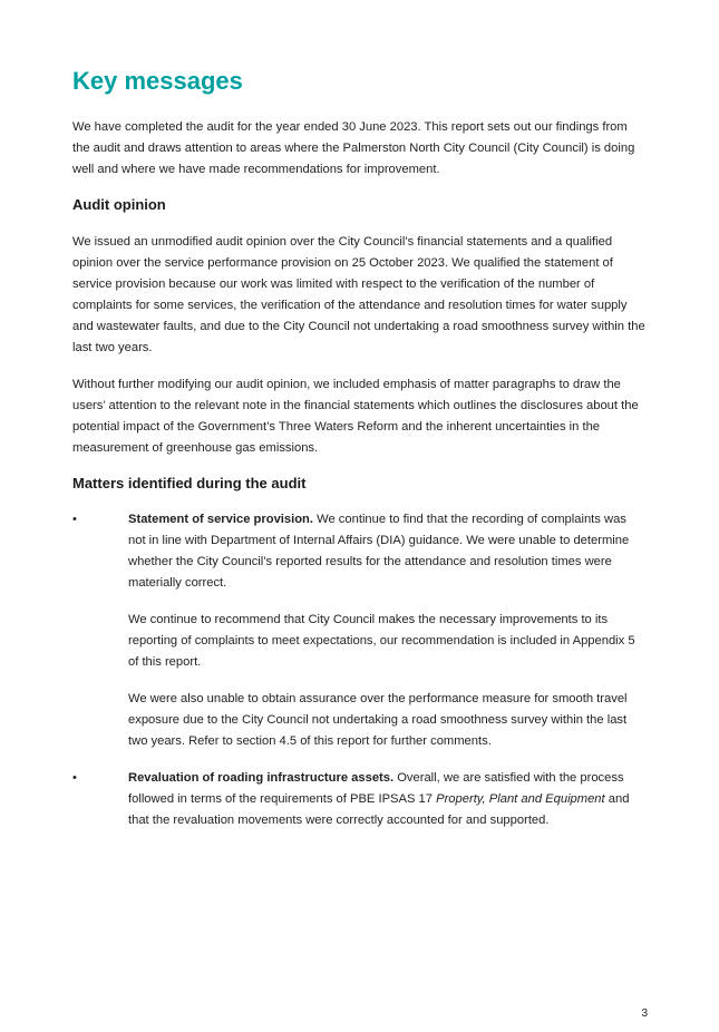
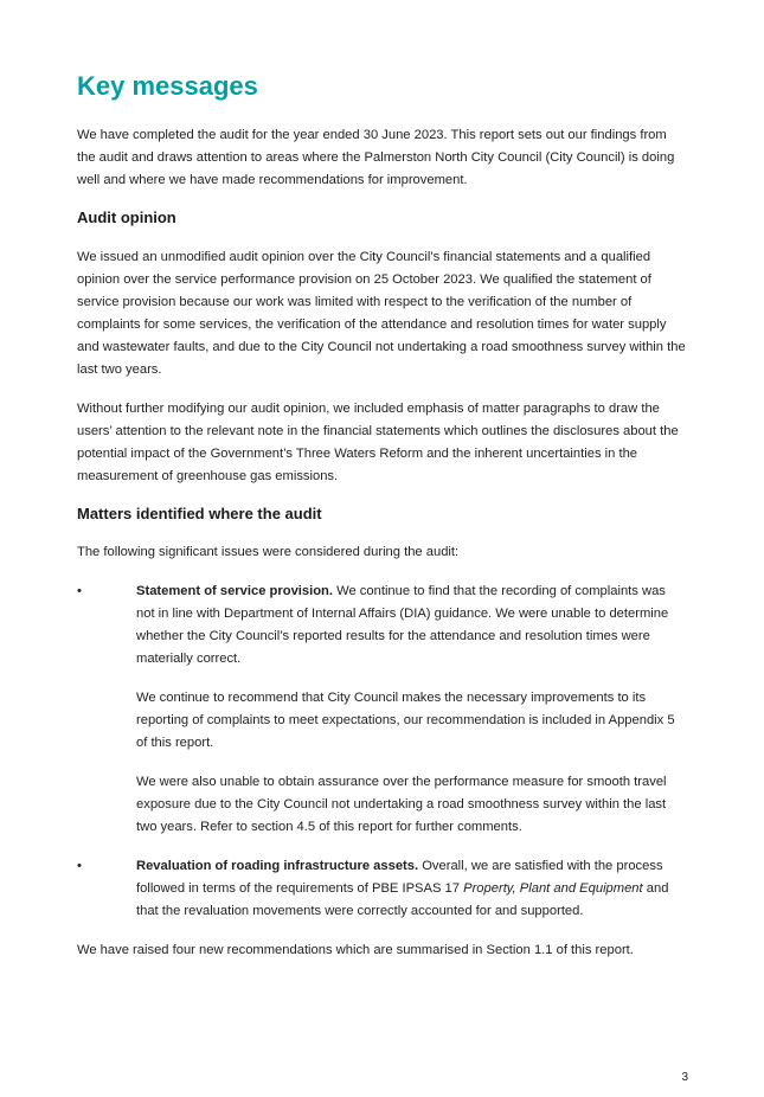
  Key messages
  We have completed the audit for the year ended 30 June 2023. This report sets out our findings from the audit and draws attention to areas where the Palmerston North City Council (City Council) is doing well and where we have made recommendations for improvement.
  Audit opinion
  We issued an unmodified audit opinion over the City Council’s financial statements and a qualified opinion over the service performance provision on 25 October 2023. We qualified the statement of service provision because our work was limited with respect to the verification of the number of complaints for some services, the verification of the attendance and resolution times for water supply and wastewater faults, and due to the City Council not undertaking a road smoothness survey within the last two years.
  Without further modifying our audit opinion, we included emphasis of matter paragraphs to draw the users’ attention to the relevant note in the financial statements which outlines the disclosures about the potential impact of the Government’s Three Waters Reform and the inherent uncertainties in the measurement of greenhouse gas emissions.
- Matters identified during the audit
+ Matters identified where the audit
+ The following significant issues were considered during the audit:
  •
  Statement of service provision. We continue to find that the recording of complaints was not in line with Department of Internal Affairs (DIA) guidance. We were unable to determine whether the City Council’s reported results for the attendance and resolution times were materially correct.
  We continue to recommend that City Council makes the necessary improvements to its reporting of complaints to meet expectations, our recommendation is included in Appendix 5 of this report.
  We were also unable to obtain assurance over the performance measure for smooth travel exposure due to the City Council not undertaking a road smoothness survey within the last two years. Refer to section 4.5 of this report for further comments.
  •
  Revaluation of roading infrastructure assets. Overall, we are satisfied with the process followed in terms of the requirements of PBE IPSAS 17 Property, Plant and Equipment and that the revaluation movements were correctly accounted for and supported.
+ We have raised four new recommendations which are summarised in Section 1.1 of this report.
  3
